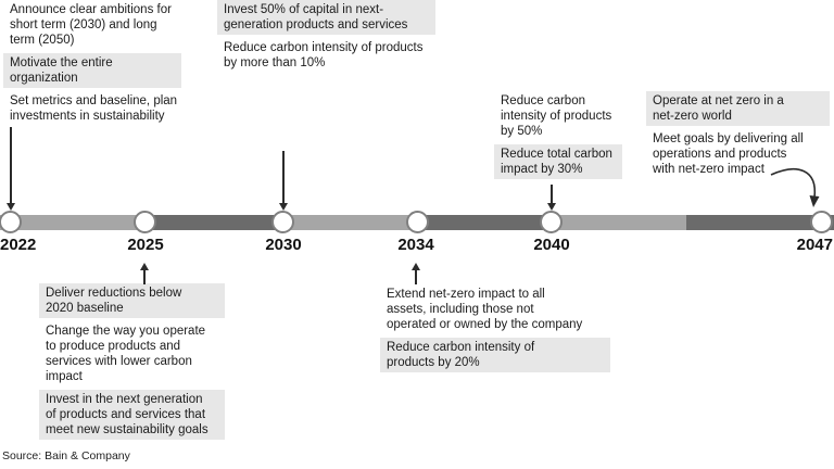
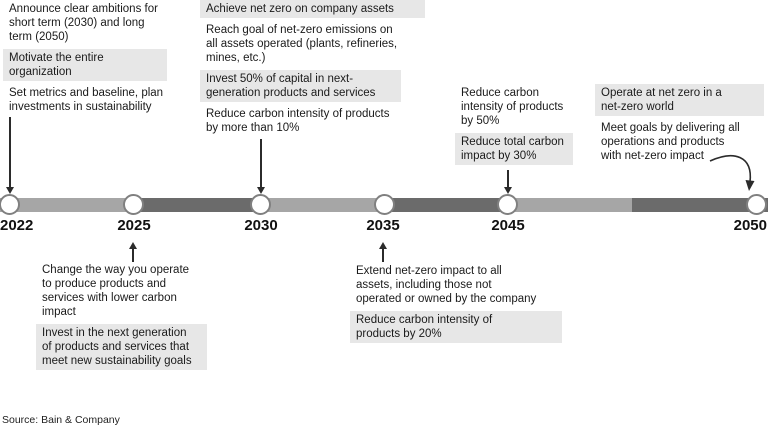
  Announce clear ambitions for
  short term (2030) and long
  term (2050)
  Motivate the entire
  organization
  Set metrics and baseline, plan
  investments in sustainability
+ Achieve net zero on company assets
+ Reach goal of net-zero emissions on
+ all assets operated (plants, refineries,
+ mines, etc.)
  Invest 50% of capital in next-
  generation products and services
  Reduce carbon intensity of products
  by more than 10%
  Reduce carbon
  intensity of products
  by 50%
  Reduce total carbon
  impact by 30%
  Operate at net zero in a
  net-zero world
  Meet goals by delivering all
  operations and products
  with net-zero impact
- Deliver reductions below
- 2020 baseline
  Change the way you operate
  to produce products and
  services with lower carbon
  impact
  Invest in the next generation
  of products and services that
  meet new sustainability goals
  Extend net-zero impact to all
  assets, including those not
  operated or owned by the company
  Reduce carbon intensity of
  products by 20%
  2022
  2025
  2030
- 2034
+ 2035
- 2040
+ 2045
- 2047
+ 2050
  Source: Bain & Company
